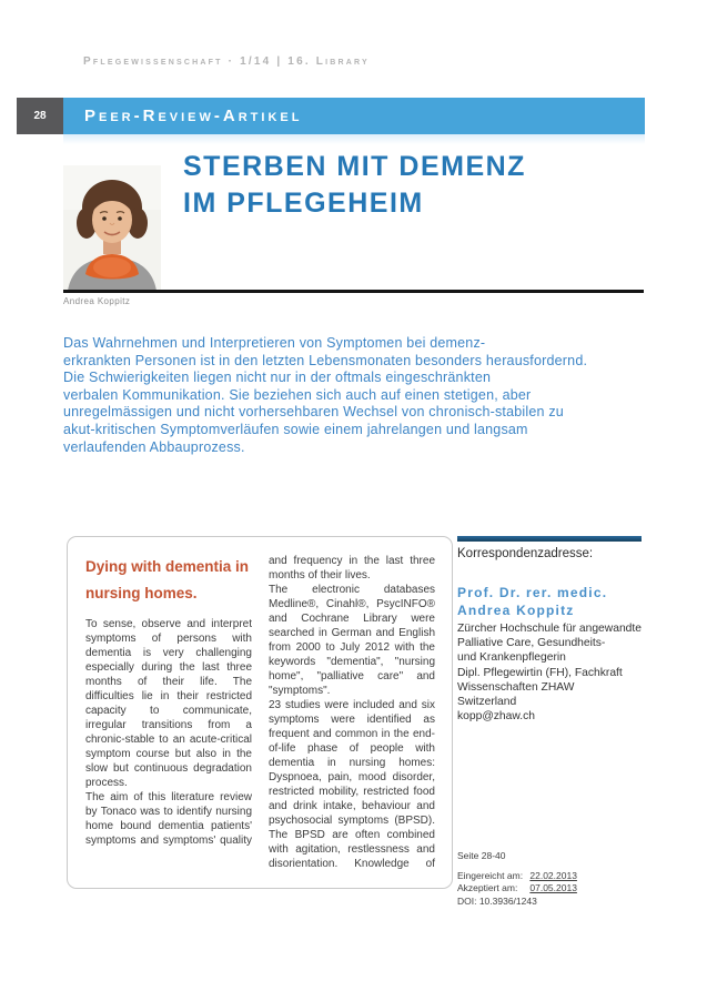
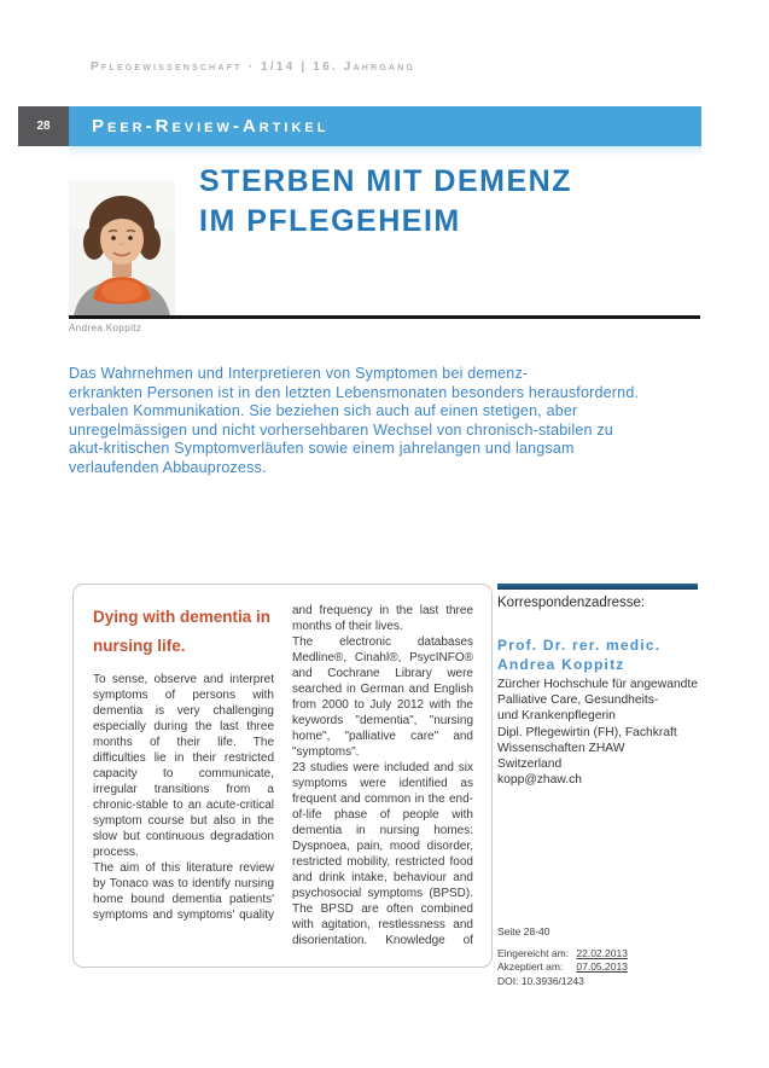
- Pflegewissenschaft · 1/14 | 16. Library
+ Pflegewissenschaft · 1/14 | 16. Jahrgang
  28
  Peer-Review-Artikel
  STERBEN MIT DEMENZ
  IM PFLEGEHEIM
  Andrea Koppitz
  Das Wahrnehmen und Interpretieren von Symptomen bei demenz-
  erkrankten Personen ist in den letzten Lebensmonaten besonders herausfordernd.
- Die Schwierigkeiten liegen nicht nur in der oftmals eingeschränkten
  verbalen Kommunikation. Sie beziehen sich auch auf einen stetigen, aber
  unregelmässigen und nicht vorhersehbaren Wechsel von chronisch-stabilen zu
  akut-kritischen Symptomverläufen sowie einem jahrelangen und langsam
  verlaufenden Abbauprozess.
- Dying with dementia in nursing homes.
+ Dying with dementia in nursing life.
  To sense, observe and interpret symptoms of persons with dementia is very challenging especially during the last three months of their life. The difficulties lie in their restricted capacity to communicate, irregular transitions from a chronic-stable to an acute-critical symptom course but also in the slow but continuous degradation process.
  The aim of this literature review by Tonaco was to identify nursing home bound dementia patients' symptoms and symptoms' quality and frequency in the last three months of their lives.
  The electronic databases Medline®, Cinahl®, PsycINFO® and Cochrane Library were searched in German and English from 2000 to July 2012 with the keywords "dementia", "nursing home", "palliative care" and "symptoms".
  23 studies were included and six symptoms were identified as frequent and common in the end-of-life phase of people with dementia in nursing homes: Dyspnoea, pain, mood disorder, restricted mobility, restricted food and drink intake, behaviour and psychosocial symptoms (BPSD). The BPSD are often combined with agitation, restlessness and disorientation. Knowledge of
  Korrespondenzadresse:
  Prof. Dr. rer. medic.
  Andrea Koppitz
  Zürcher Hochschule für angewandte
  Palliative Care, Gesundheits-
  und Krankenpflegerin
  Dipl. Pflegewirtin (FH), Fachkraft
  Wissenschaften ZHAW
  Switzerland
  kopp@zhaw.ch
  Seite 28-40
  Eingereicht am: 22.02.2013
  Akzeptiert am: 07.05.2013
  DOI: 10.3936/1243
